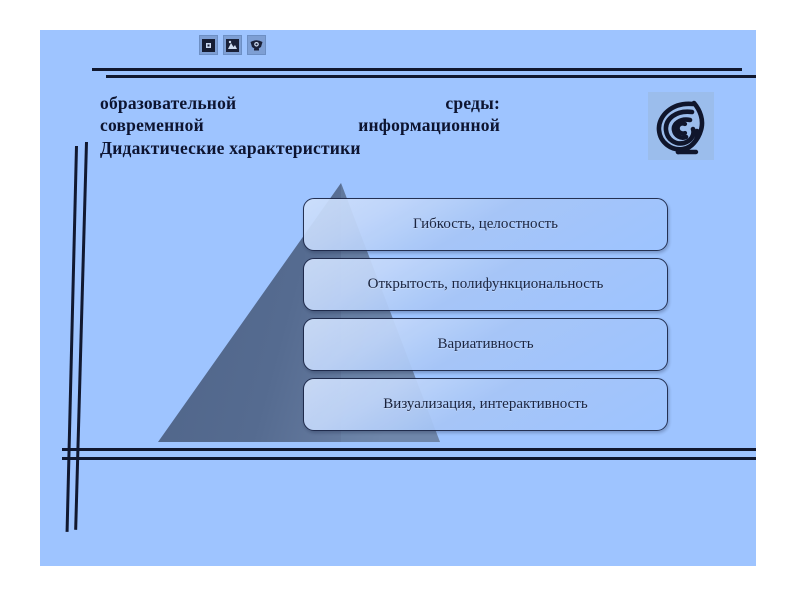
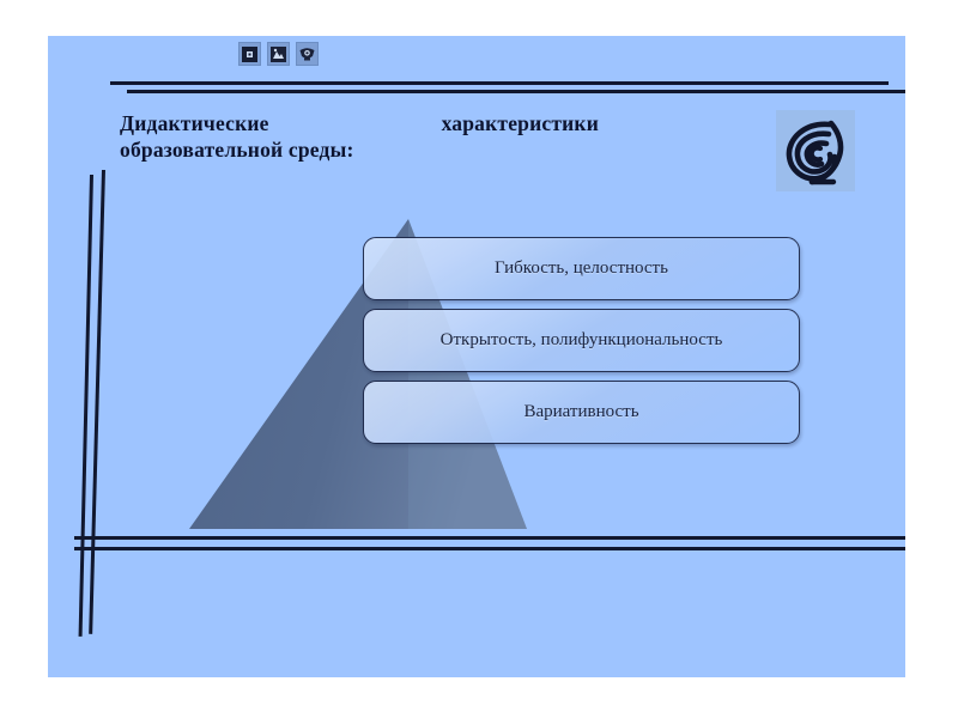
- образовательной среды:
+ Дидактические характеристики
- современной информационной
- Дидактические характеристики
+ образовательной среды:
  Гибкость, целостность
  Открытость, полифункциональность
  Вариативность
- Визуализация, интерактивность
